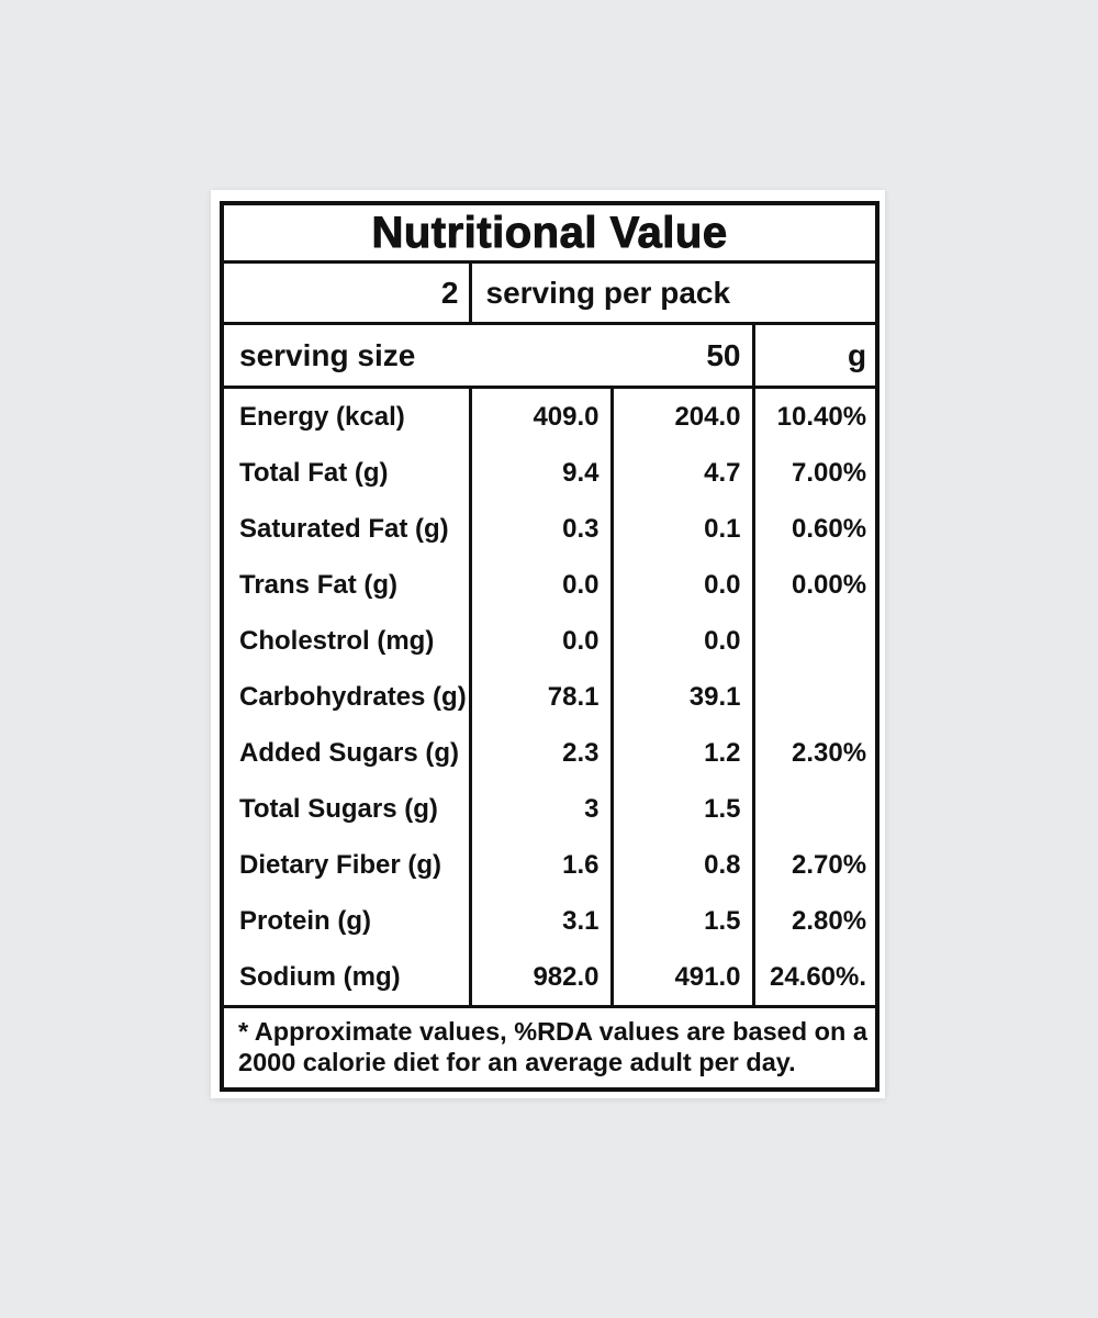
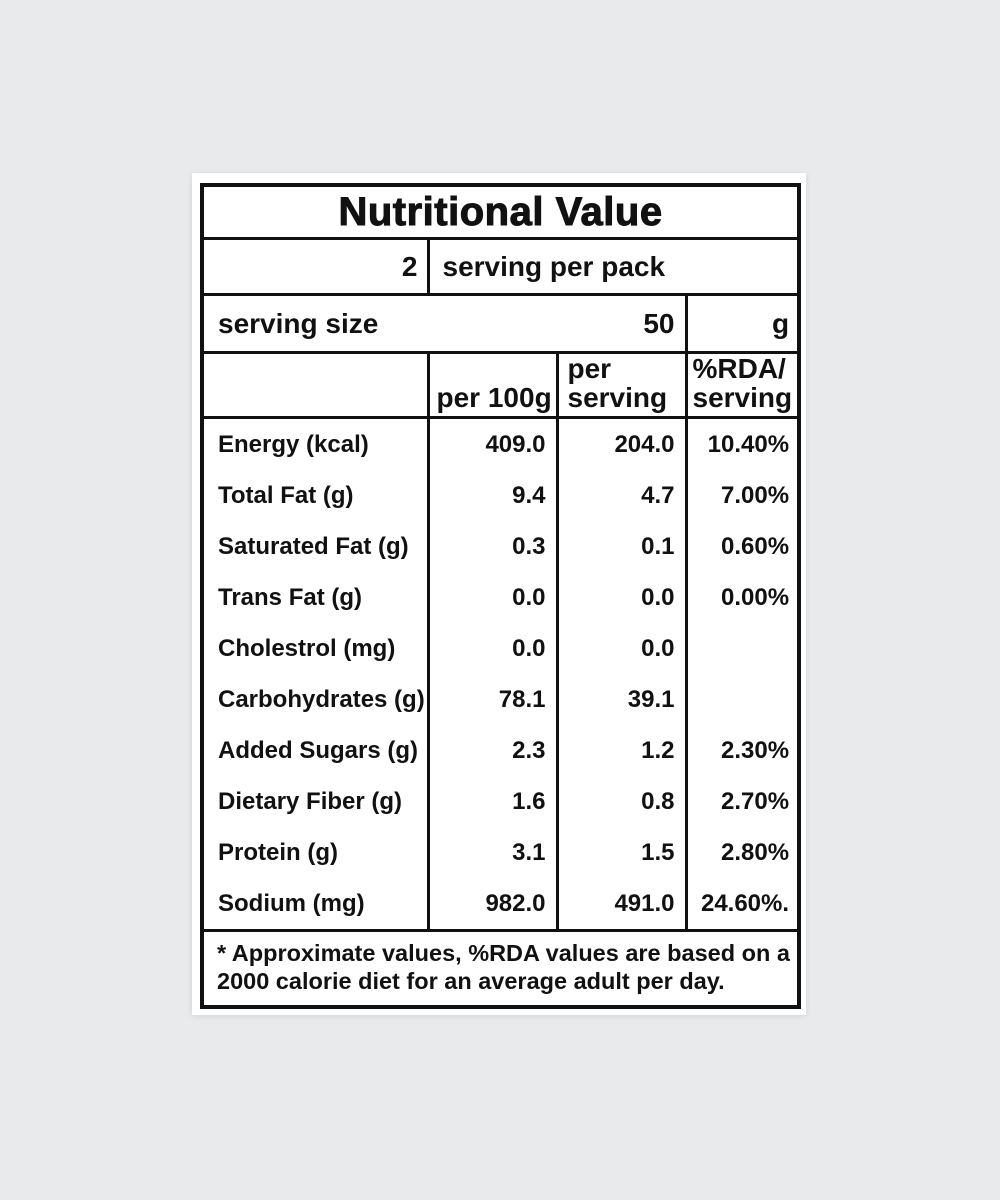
  Nutritional Value
  2	serving per pack
  serving size 50	g
+ 	per 100g	per serving	%RDA/ serving
  Energy (kcal)	409.0	204.0	10.40%
  Total Fat (g)	9.4	4.7	7.00%
  Saturated Fat (g)	0.3	0.1	0.60%
  Trans Fat (g)	0.0	0.0	0.00%
  Cholestrol (mg)	0.0	0.0
  Carbohydrates (g)	78.1	39.1
  Added Sugars (g)	2.3	1.2	2.30%
- Total Sugars (g)	3	1.5
  Dietary Fiber (g)	1.6	0.8	2.70%
  Protein (g)	3.1	1.5	2.80%
  Sodium (mg)	982.0	491.0	24.60%.
  * Approximate values, %RDA values are based on a 2000 calorie diet for an average adult per day.
